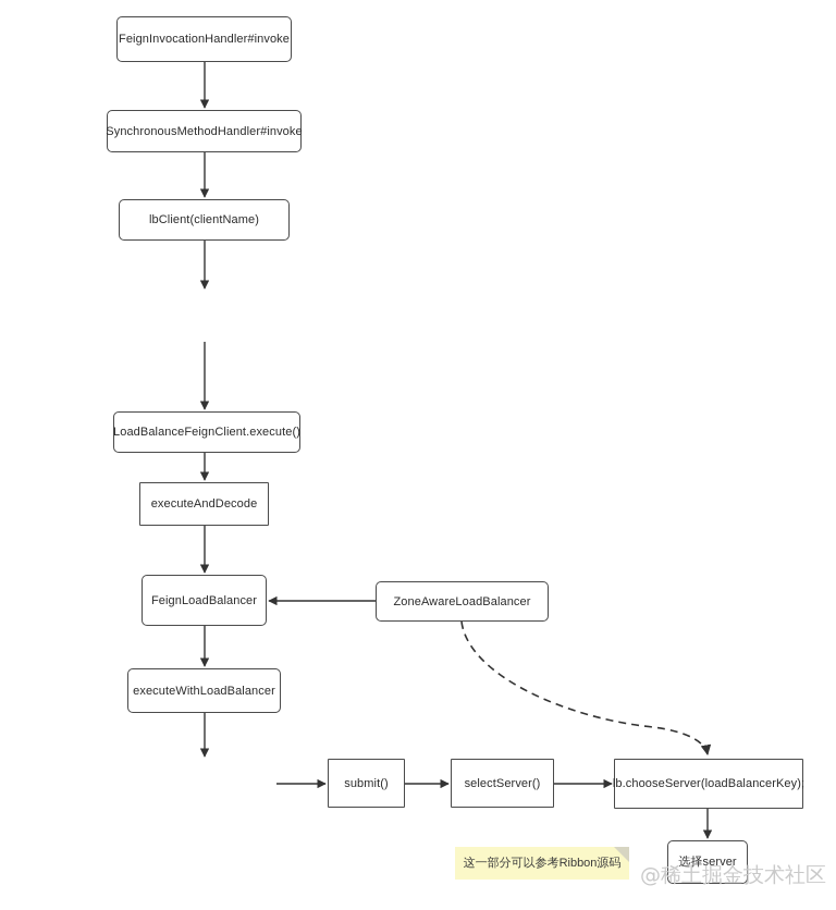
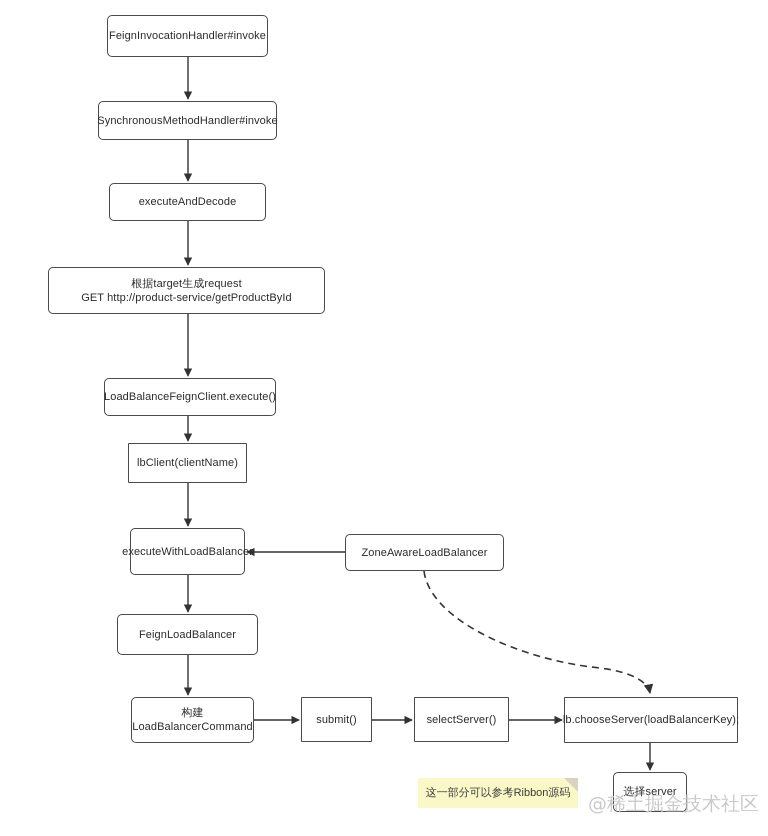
  FeignInvocationHandler#invoke
  SynchronousMethodHandler#invoke
- lbClient(clientName)
+ executeAndDecode
+ 根据target生成request
+ GET http://product-service/getProductById
  LoadBalanceFeignClient.execute()
- executeAndDecode
+ lbClient(clientName)
- FeignLoadBalancer
+ executeWithLoadBalancer
  ZoneAwareLoadBalancer
- executeWithLoadBalancer
+ FeignLoadBalancer
+ 构建
+ LoadBalancerCommand
  submit()
  selectServer()
  lb.chooseServer(loadBalancerKey);
  选择server
  这一部分可以参考Ribbon源码
  @稀土掘金技术社区
